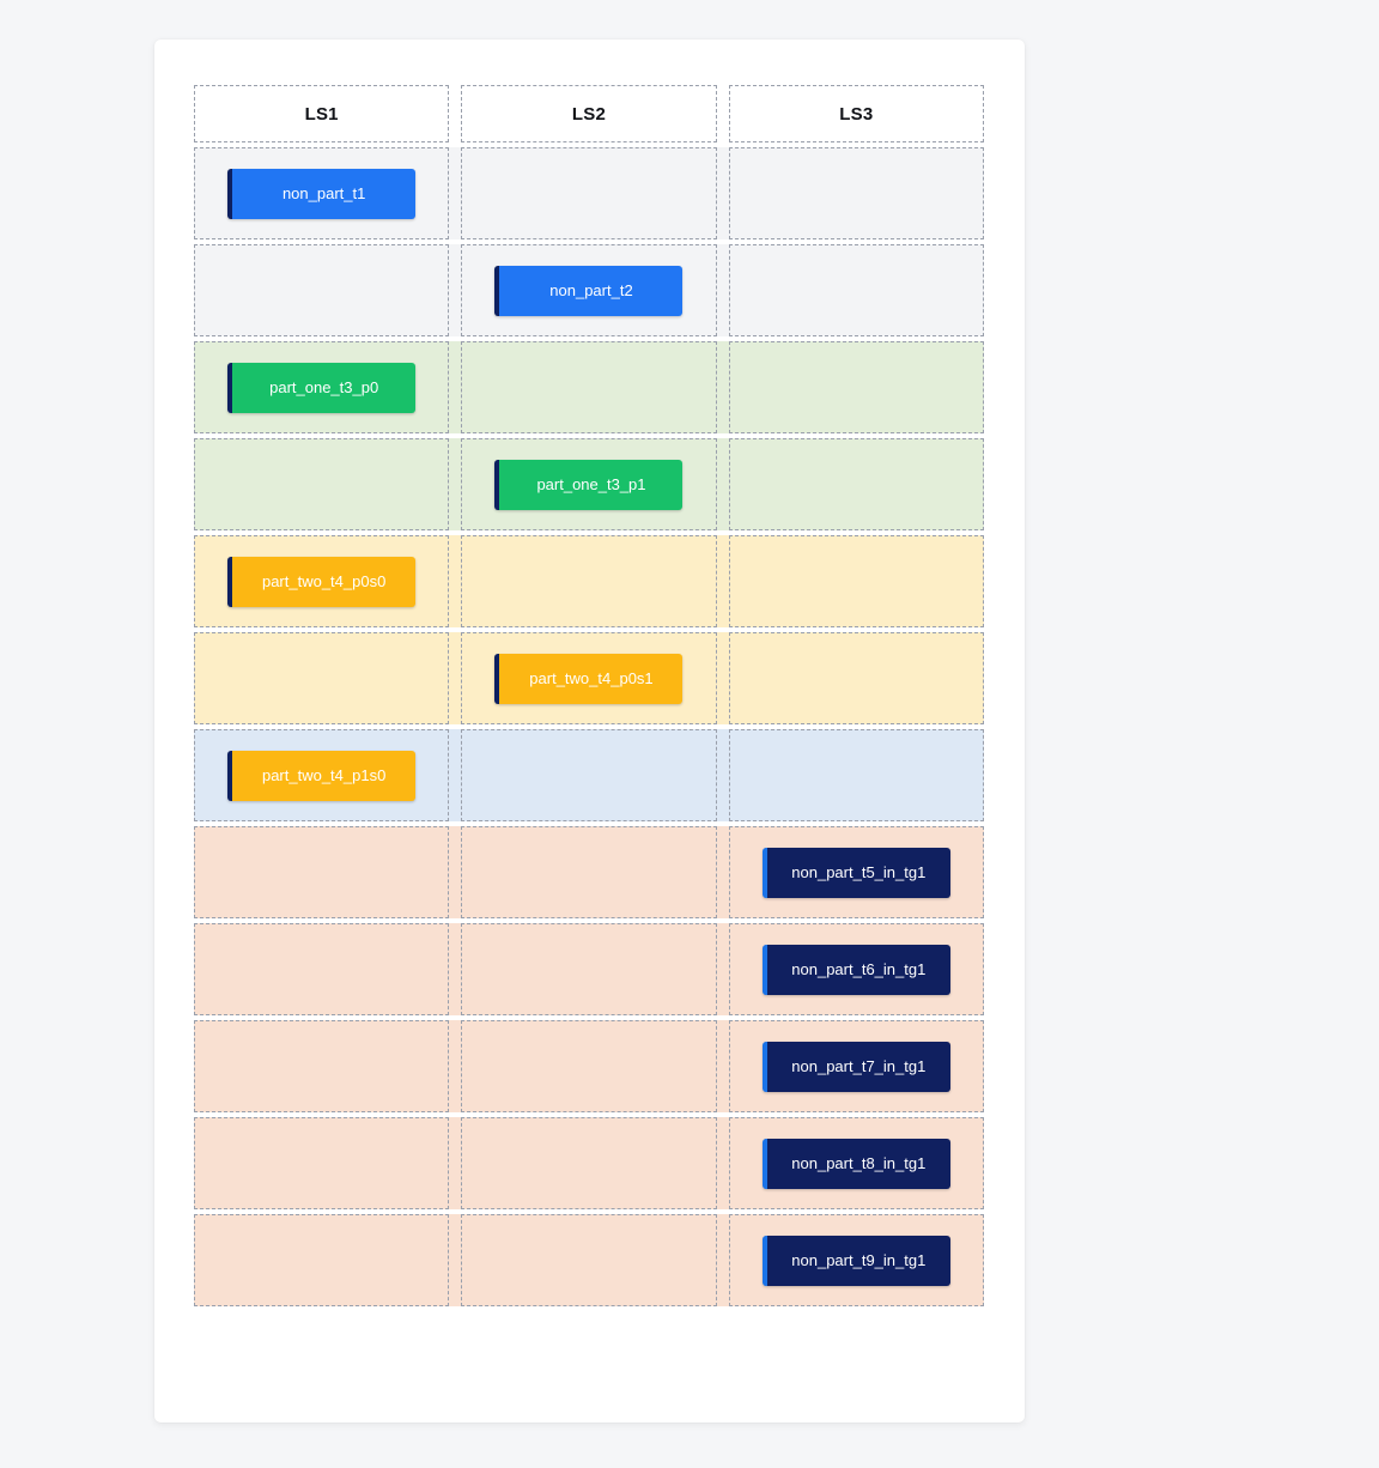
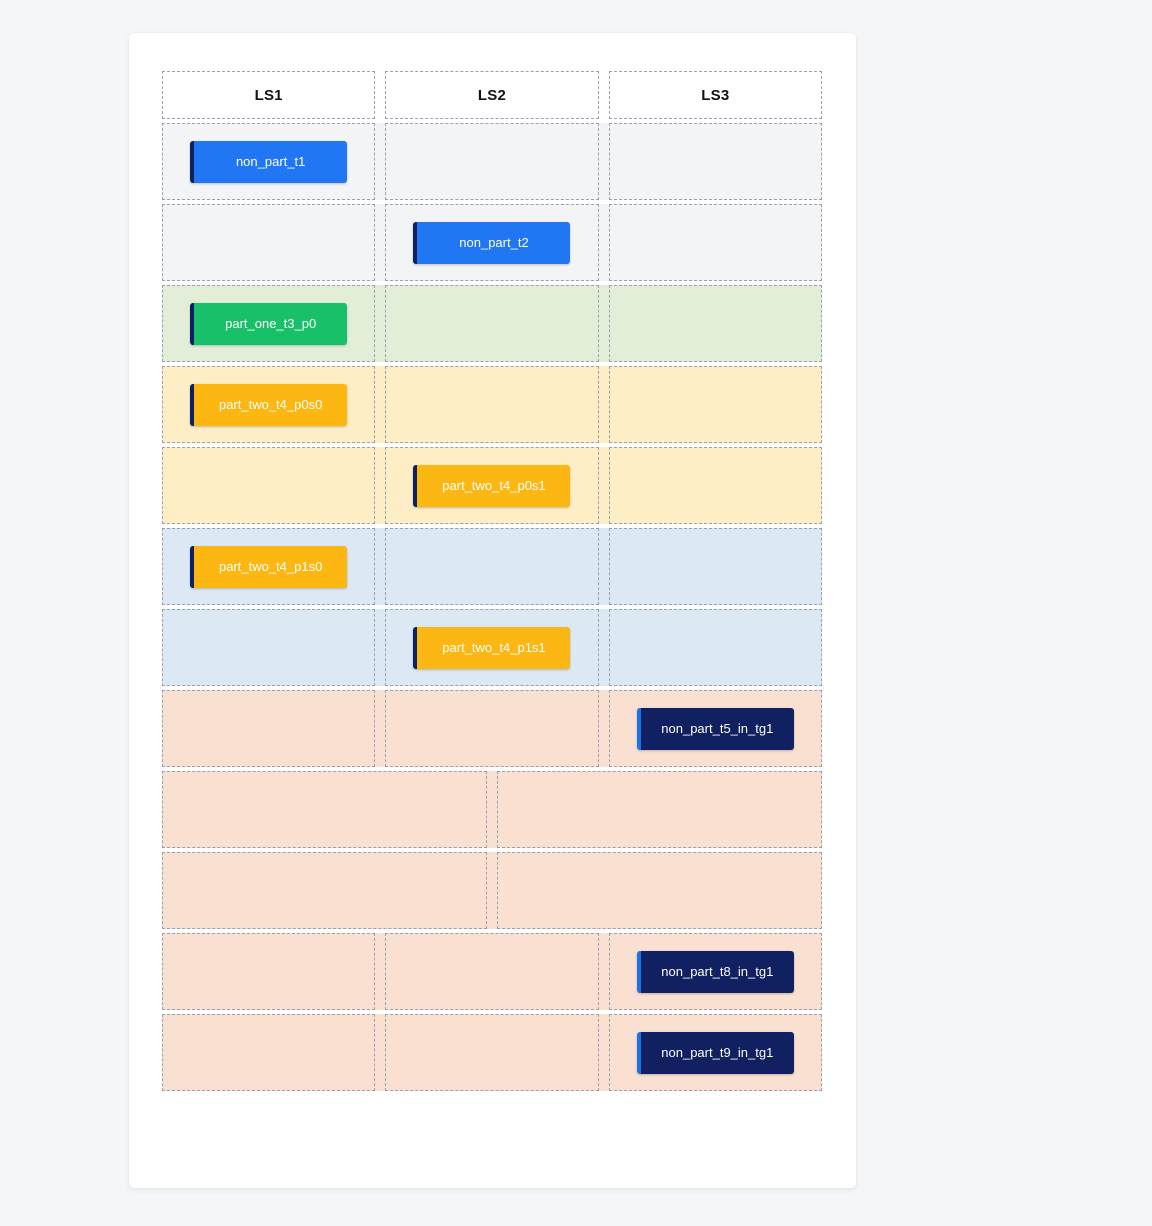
  LS1
  LS2
  LS3
  non_part_t1
  non_part_t2
  part_one_t3_p0
- part_one_t3_p1
  part_two_t4_p0s0
  part_two_t4_p0s1
  part_two_t4_p1s0
+ part_two_t4_p1s1
  non_part_t5_in_tg1
- non_part_t6_in_tg1
- non_part_t7_in_tg1
  non_part_t8_in_tg1
  non_part_t9_in_tg1
